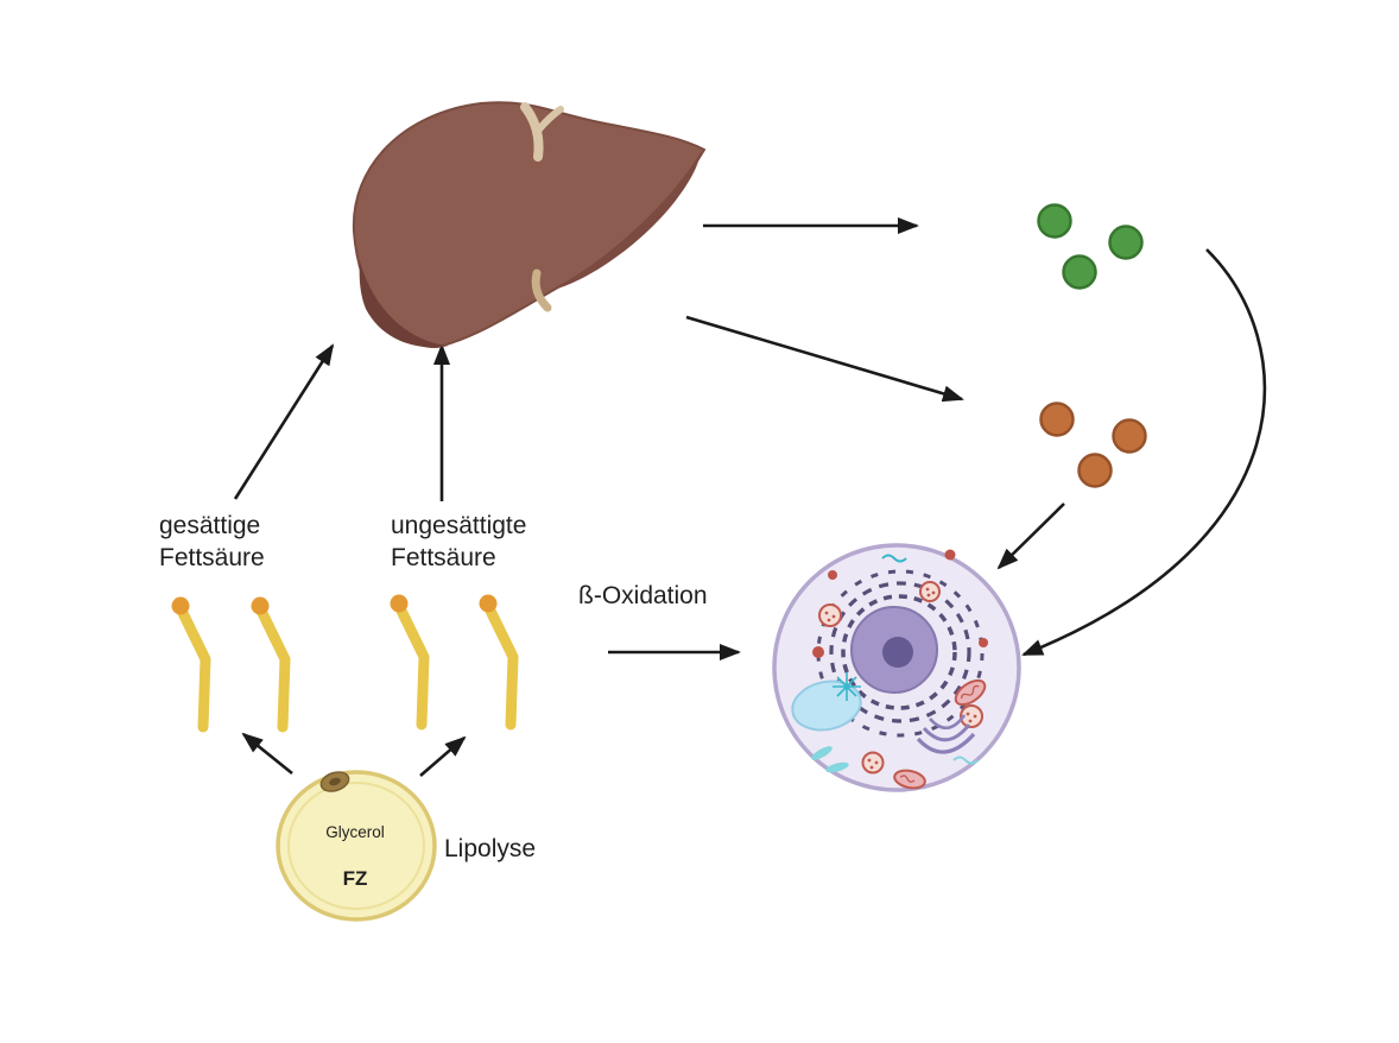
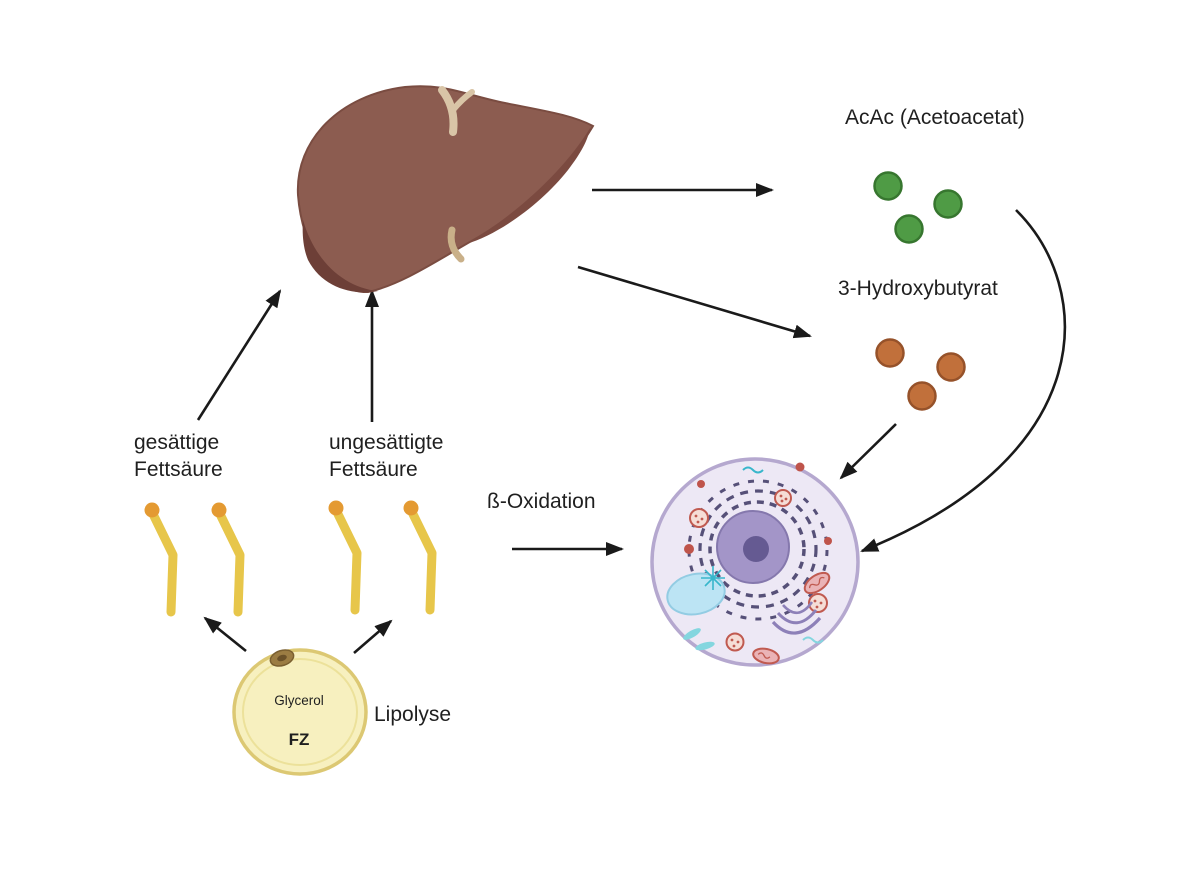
+ AcAc (Acetoacetat)
+ 3-Hydroxybutyrat
  ß-Oxidation
  gesättige
  Fettsäure
  ungesättigte
  Fettsäure
  Lipolyse
  Glycerol
  FZ
